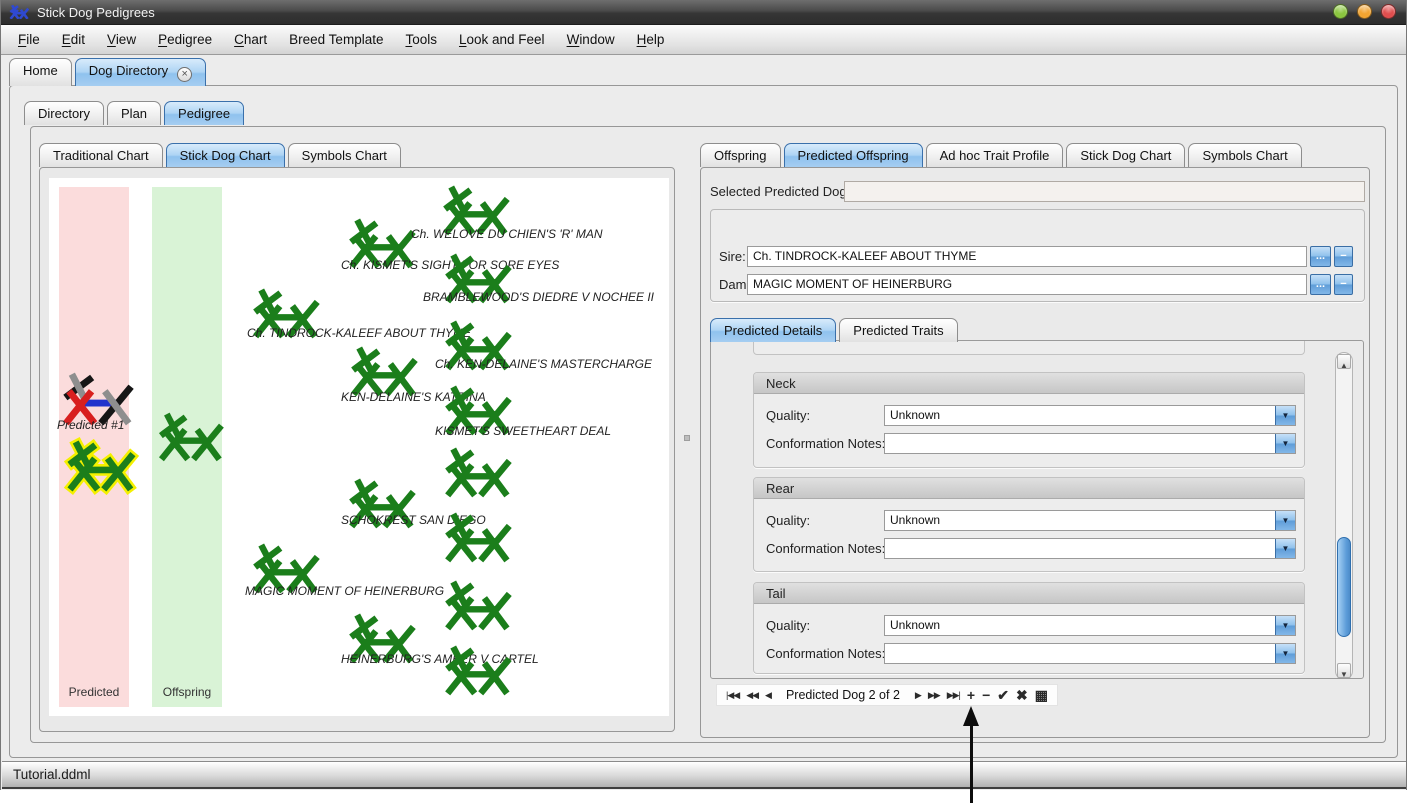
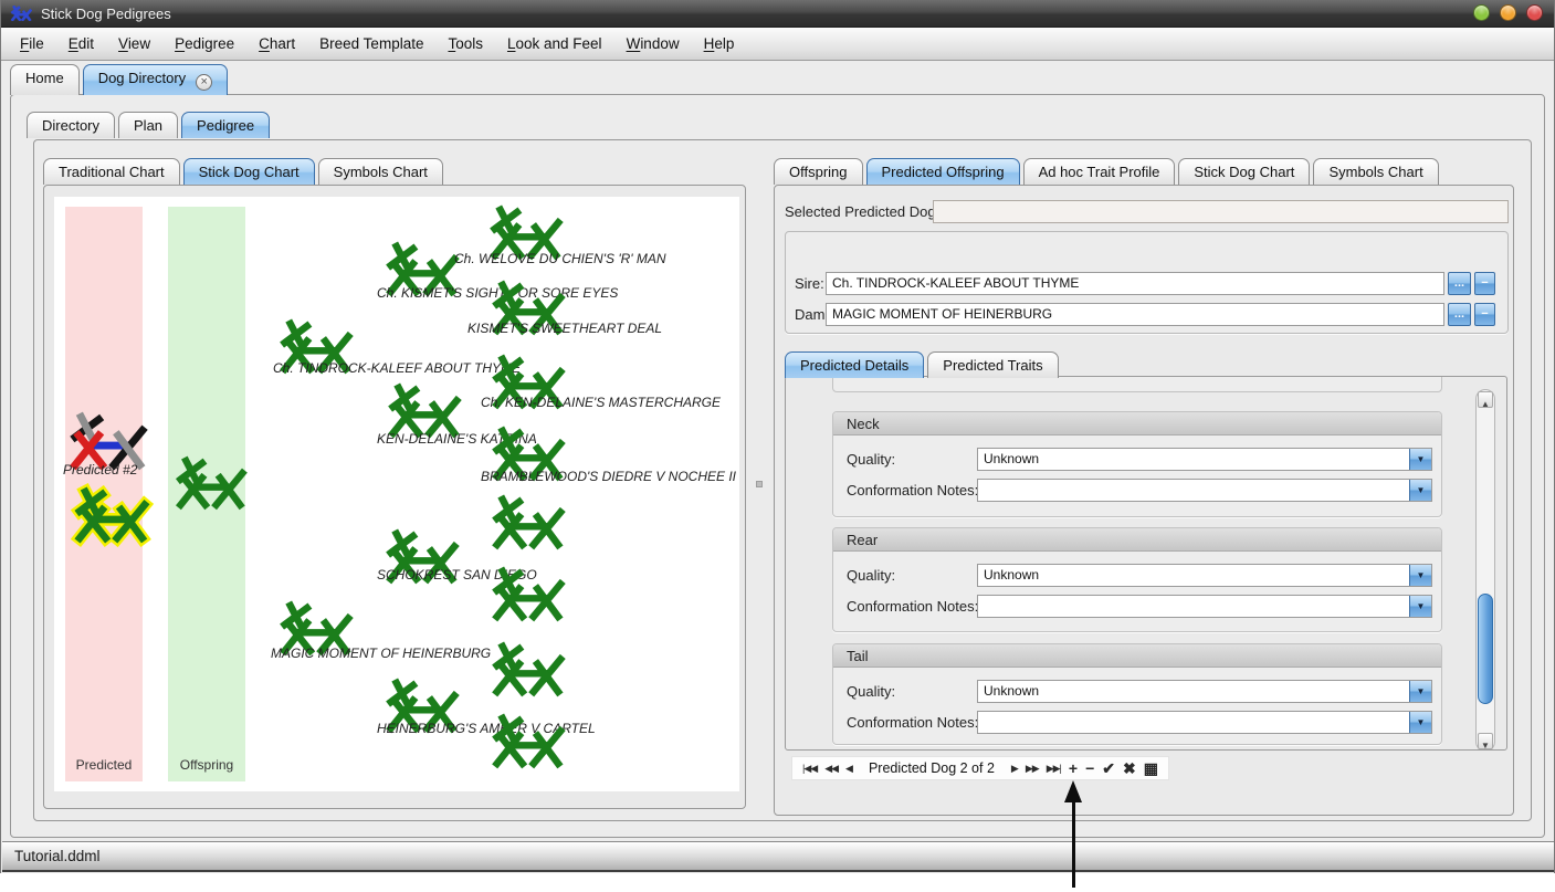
  Stick Dog Pedigrees
  File
  Edit
  View
  Pedigree
  Chart
  Breed Template
  Tools
  Look and Feel
  Window
  Help
  Home
  Dog Directory ×
  Directory
  Plan
  Pedigree
  Traditional Chart
  Stick Dog Chart
  Symbols Chart
  Predicted
  Offspring
- Predicted #1
+ Predicted #2
  Ch. TINDROCK-KALEEF ABOUT THY
  MAGIC MOMENT OF HEINERBURG
  Ch. KISMET'S SIGHTOR SORE EYES
  KEN-DELAINE'S KATNA
  SCHOKREST SAN DEO
  HEINERBURG'S AMR V CARTEL
  Ch. WELOVE DU CHIEN'S 'R' MAN
- BRAMBLEWOOD'S DIEDRE V NOCHEE II
+ KISMET'S SWEETHEART DEAL
  Ch. KEN-DELAINE'S MASTERCHARGE
- KISMET'S SWEETHEART DEAL
+ BRAMBLEWOOD'S DIEDRE V NOCHEE II
  Offspring
  Predicted Offspring
  Ad hoc Trait Profile
  Stick Dog Chart
  Symbols Chart
  Selected Predicted Dog
  Sire:
  Ch. TINDROCK-KALEEF ABOUT THYME
  ...
  −
  Dam
  MAGIC MOMENT OF HEINERBURG
  ...
  −
  Predicted Details
  Predicted Traits
  Neck
  Quality:
  Unknown
  ▼
  Conformation Notes
  ▼
  Rear
  Quality:
  Unknown
  ▼
  Conformation Notes
  ▼
  Tail
  Quality:
  Unknown
  ▼
  Conformation Notes
  ▼
  ▲
  ▼
  |◀◀
  ◀◀
  ◀
  Predicted Dog 2 of 2
  ▶
  ▶▶
  ▶▶|
  +
  −
  ✔
  ✖
  ▦
  Tutorial.ddml
